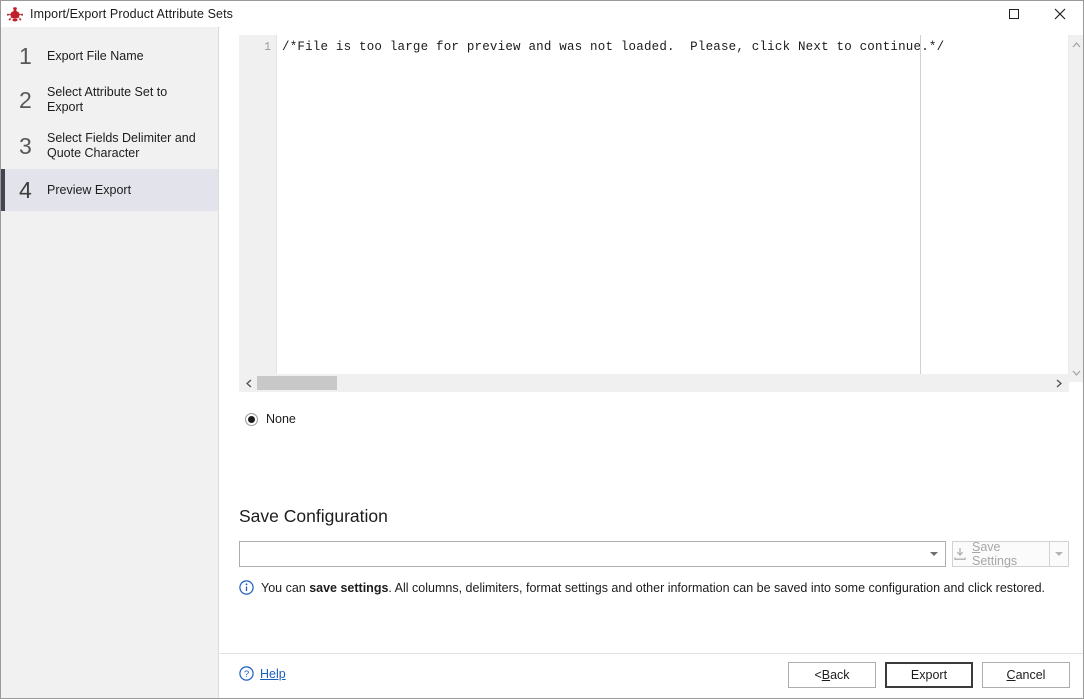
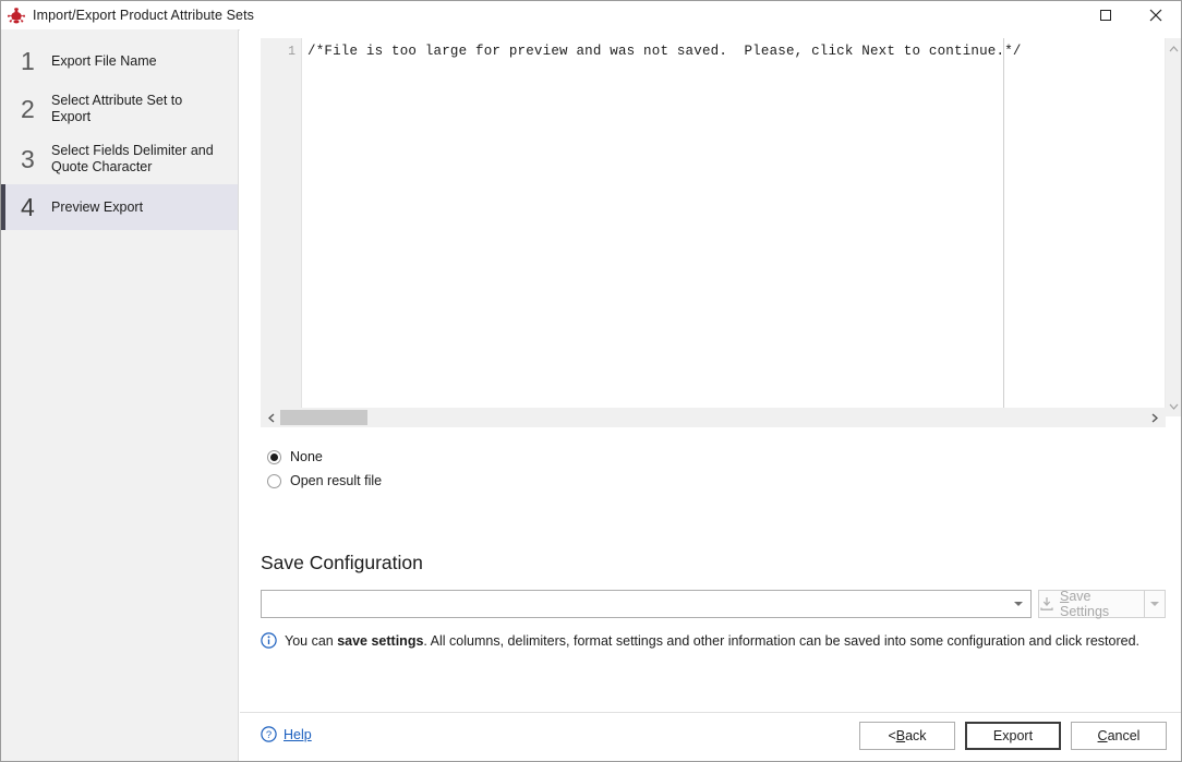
  Import/Export Product Attribute Sets
  1
  Export File Name
  2
  Select Attribute Set to Export
  3
  Select Fields Delimiter and Quote Character
  4
  Preview Export
  1
- /*File is too large for preview and was not loaded. Please, click Next to continue.*/
+ /*File is too large for preview and was not saved. Please, click Next to continue.*/
  None
+ Open result file
  Save Configuration
  Save Settings
  You can save settings. All columns, delimiters, format settings and other information can be saved into some configuration and click restored.
  ?
  Help
  <
  B
  ack
  Export
  C
  ancel
